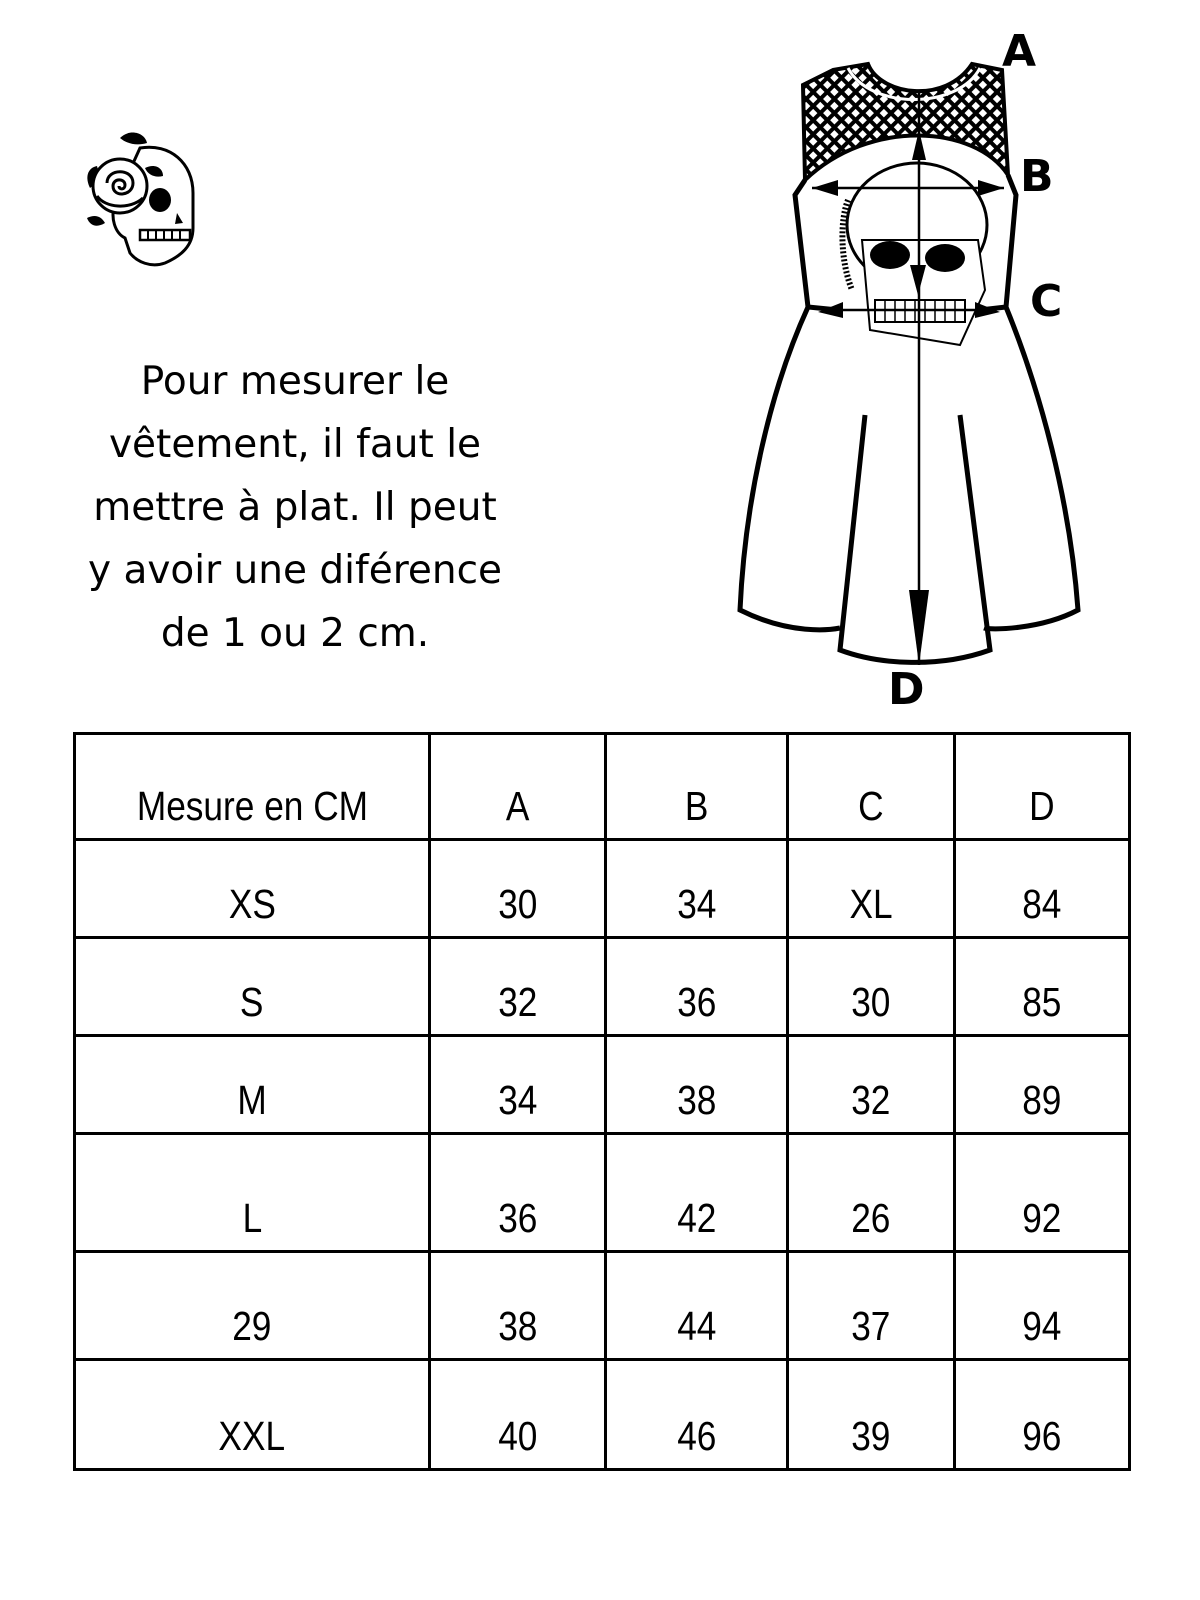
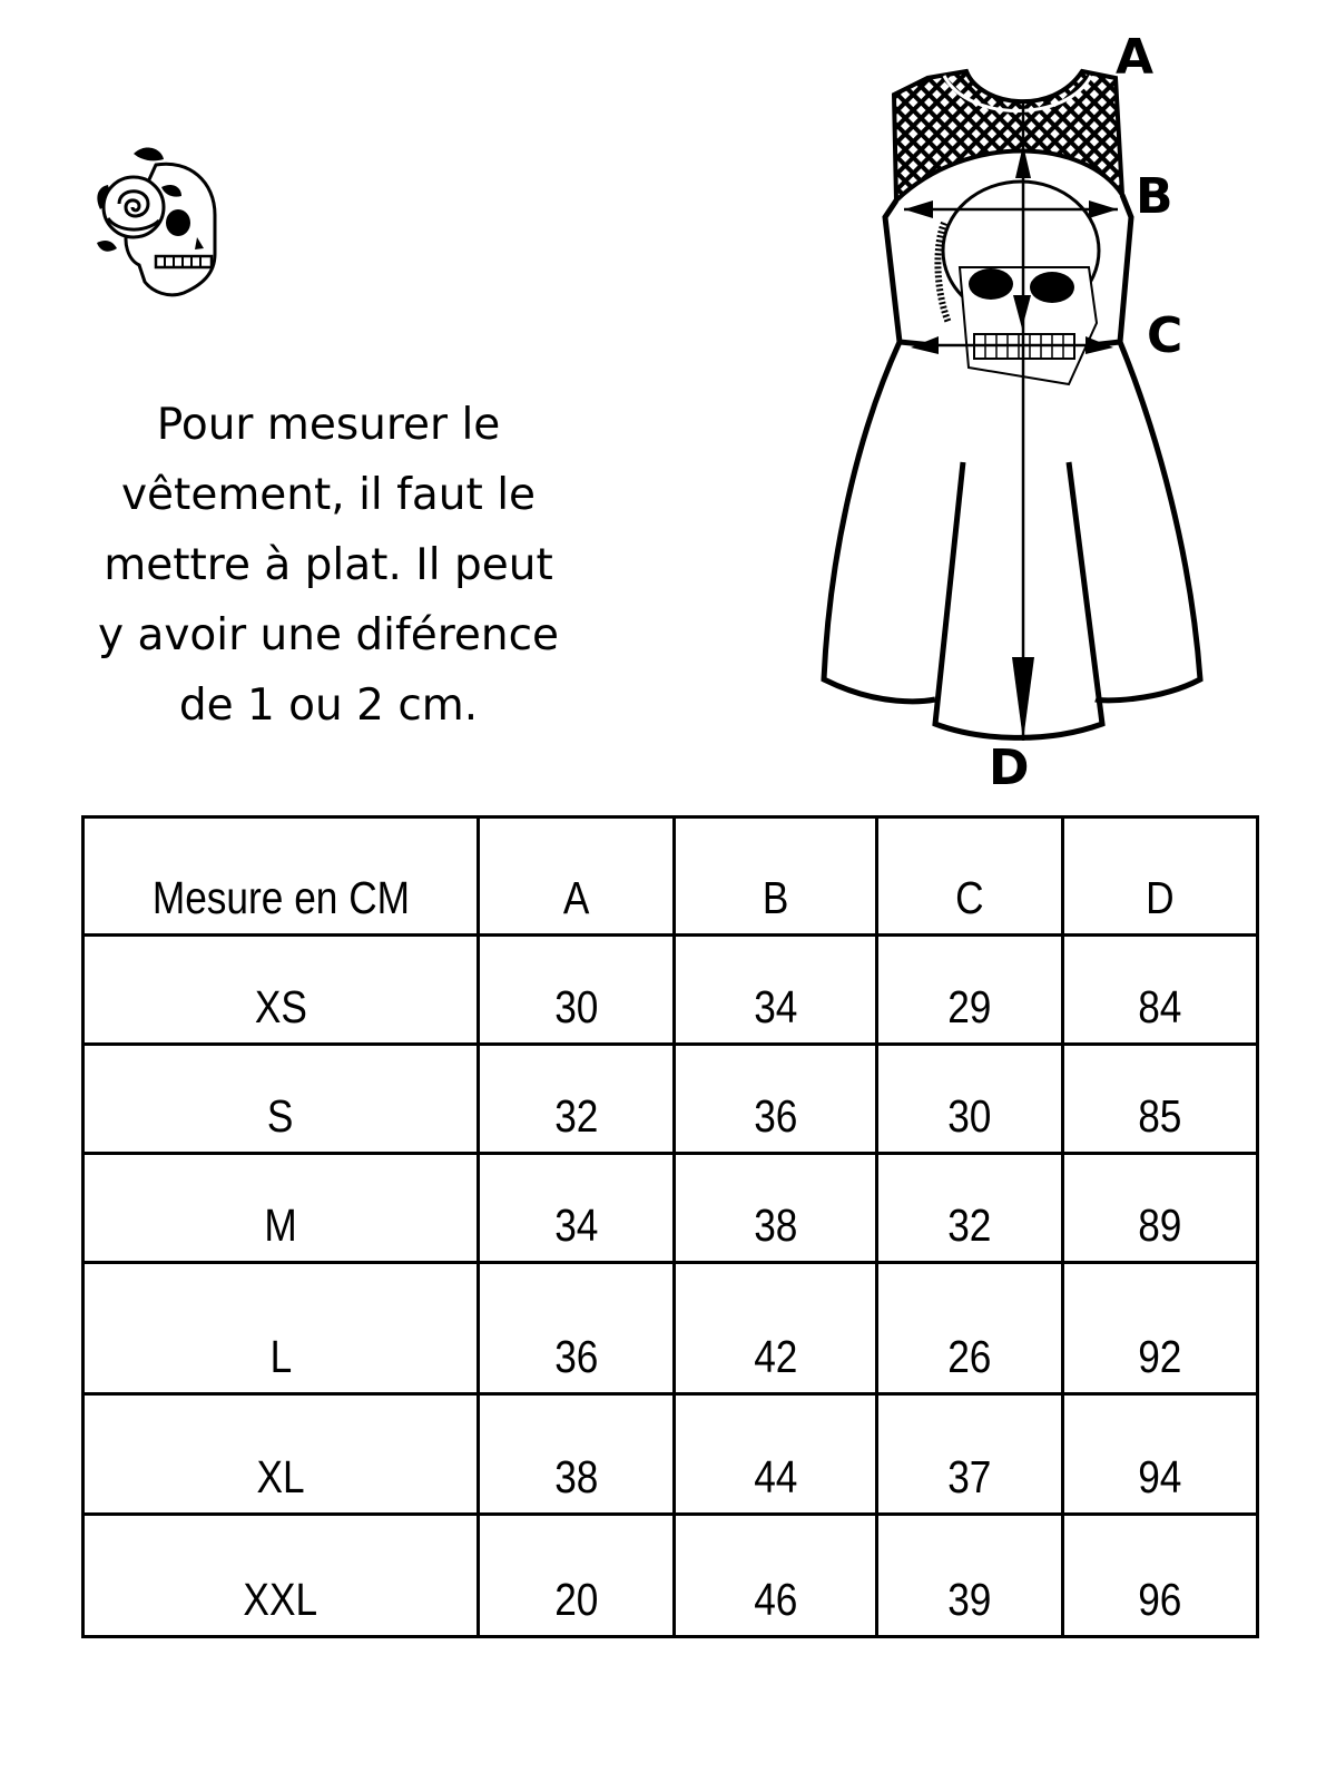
  Pour mesurer le
  vêtement, il faut le
  mettre à plat. Il peut
  y avoir une diférence
  de 1 ou 2 cm.
  A
  B
  C
  D
  Mesure en CM	A	B	C	D
- XS	30	34	XL	84
+ XS	30	34	29	84
  S	32	36	30	85
  M	34	38	32	89
  L	36	42	26	92
- 29	38	44	37	94
+ XL	38	44	37	94
- XXL	40	46	39	96
+ XXL	20	46	39	96
